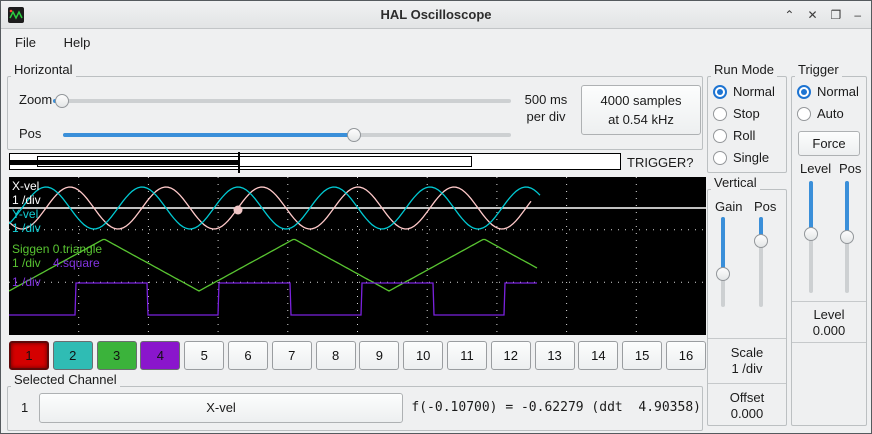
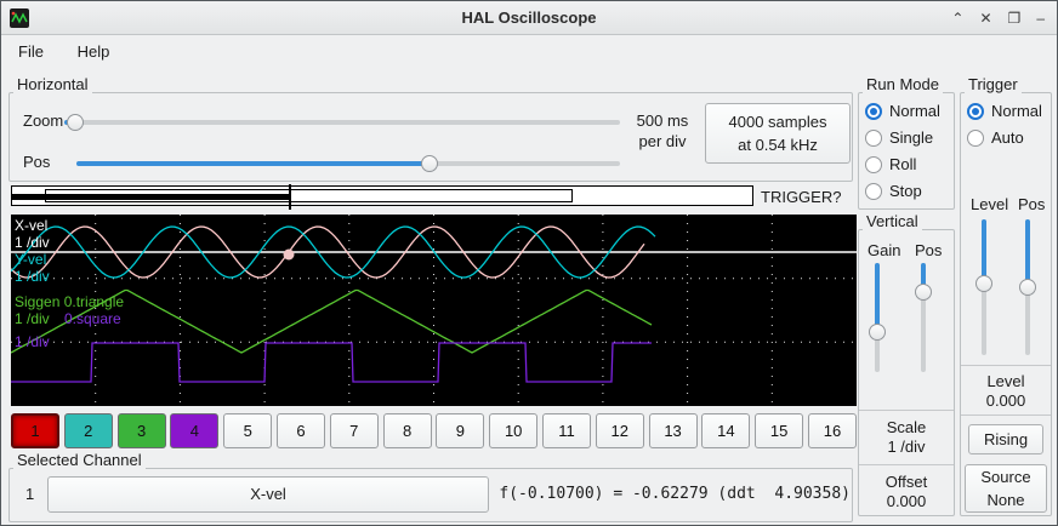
  HAL Oscilloscope
  ⌃
  ✕
  ❐
  ‒
  File Help
  Horizontal
  Zoom
  Pos
  500 ms
  per div
  4000 samples
  at 0.54 kHz
  TRIGGER?
  Run Mode
  Normal
- Stop
+ Single
  Roll
- Single
+ Stop
  Trigger
  Normal
  Auto
- Force
  Level
  Pos
  Level
  0.000
+ Rising
+ Source
+ None
  Vertical
  Gain
  Pos
  Scale
  1 /div
  Offset
  0.000
  X-vel
  1 /div
  Y-vel
  1 /div
  Siggen 0.triangle
  1 /div
- 4.square
+ 0.square
  1 /div
  1
  2
  3
  4
  5
  6
  7
  8
  9
  10
  11
  12
  13
  14
  15
  16
  Selected Channel
  1
  X-vel
  f(-0.10700) = -0.62279 (ddt 4.90358)
